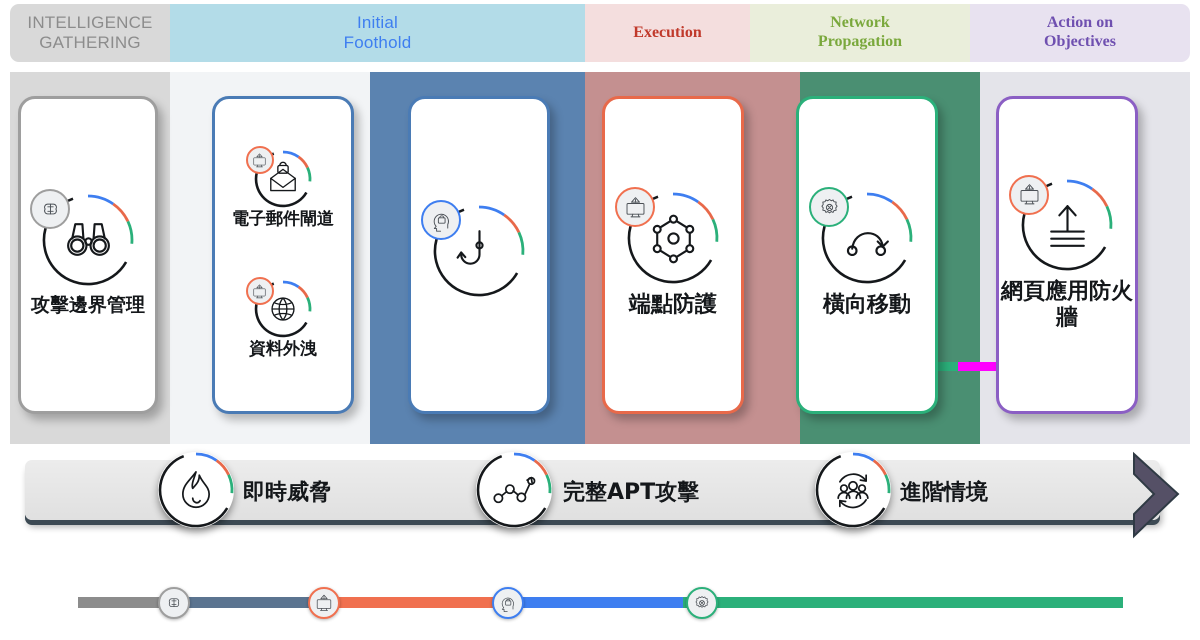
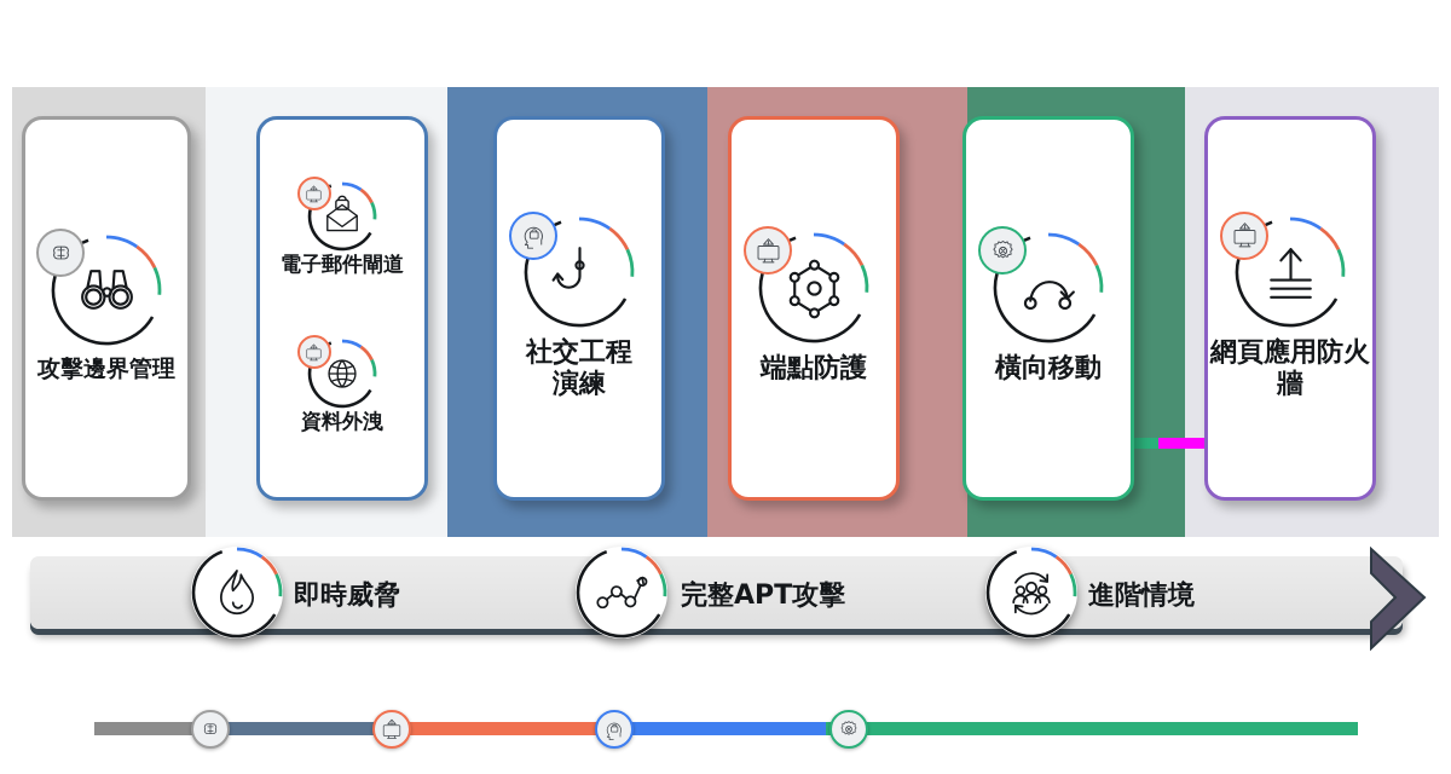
- INTELLIGENCE
- GATHERING
- Initial
- Foothold
- Execution
- Network
- Propagation
- Action on
- Objectives
  攻擊邊界管理
  電子郵件閘道
  資料外洩
+ 社交工程
+ 演練
  端點防護
  橫向移動
  網頁應用防火牆
  即時威脅
  完整APT攻擊
  進階情境
